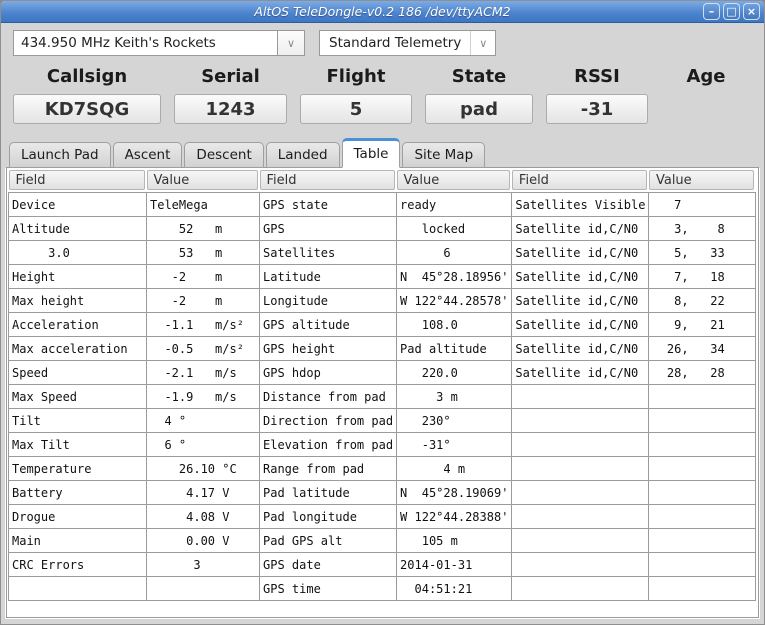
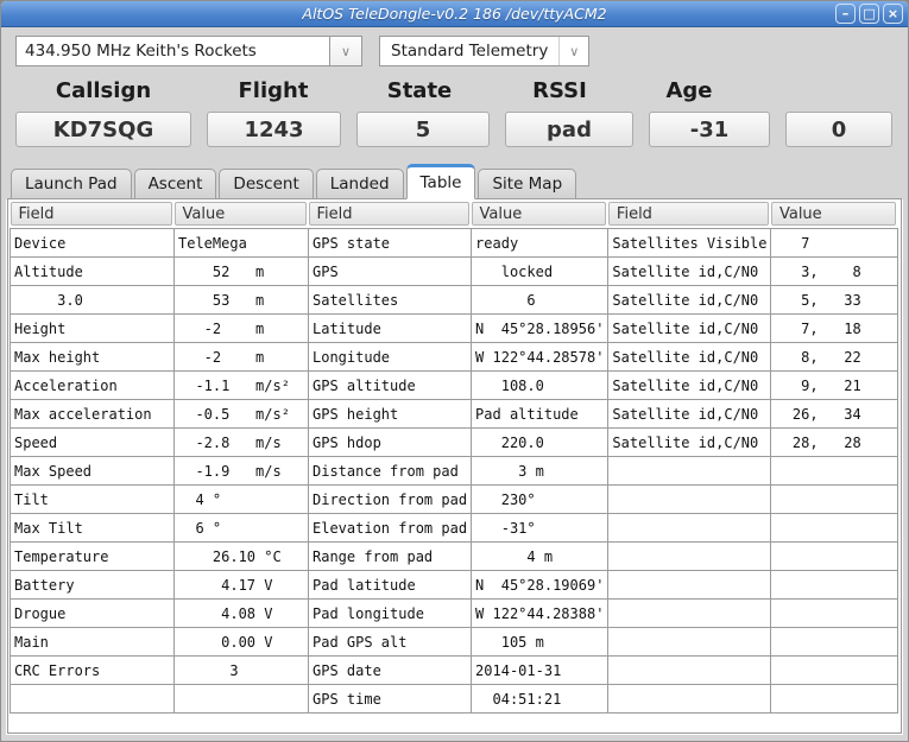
  AltOS TeleDongle-v0.2 186 /dev/ttyACM2
  –
  □
  ×
  434.950 MHz Keith's Rockets
  ∨
  Standard Telemetry
  ∨
  Callsign
- Serial
  Flight
  State
  RSSI
  Age
  KD7SQG
  1243
  5
  pad
  -31
+ 0
  Launch Pad
  Ascent
  Descent
  Landed
  Table
  Site Map
  Field	Value	Field	Value	Field	Value
  Device	TeleMega	GPS state	ready	Satellites Visible	7
  Altitude	52 m	GPS	locked	Satellite id,C/N0	3, 8
  3.0	53 m	Satellites	6	Satellite id,C/N0	5, 33
  Height	-2 m	Latitude	N 45°28.18956'	Satellite id,C/N0	7, 18
  Max height	-2 m	Longitude	W 122°44.28578'	Satellite id,C/N0	8, 22
  Acceleration	-1.1 m/s²	GPS altitude	108.0	Satellite id,C/N0	9, 21
  Max acceleration	-0.5 m/s²	GPS height	Pad altitude	Satellite id,C/N0	26, 34
- Speed	-2.1 m/s	GPS hdop	220.0	Satellite id,C/N0	28, 28
+ Speed	-2.8 m/s	GPS hdop	220.0	Satellite id,C/N0	28, 28
  Max Speed	-1.9 m/s	Distance from pad	3 m
  Tilt	4 °	Direction from pad	230°
  Max Tilt	6 °	Elevation from pad	-31°
  Temperature	26.10 °C	Range from pad	4 m
  Battery	4.17 V	Pad latitude	N 45°28.19069'
  Drogue	4.08 V	Pad longitude	W 122°44.28388'
  Main	0.00 V	Pad GPS alt	105 m
  CRC Errors	3	GPS date	2014-01-31
  		GPS time	04:51:21
